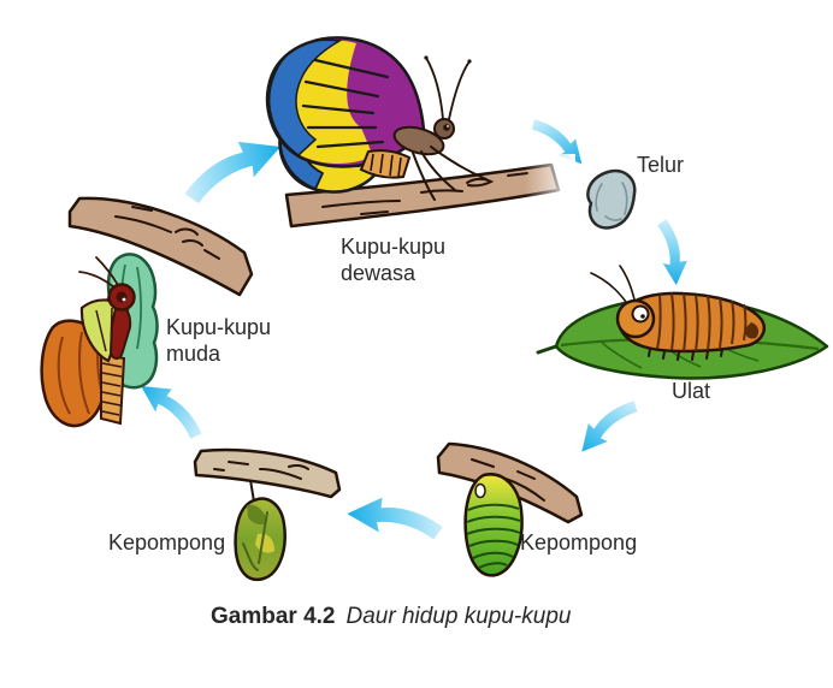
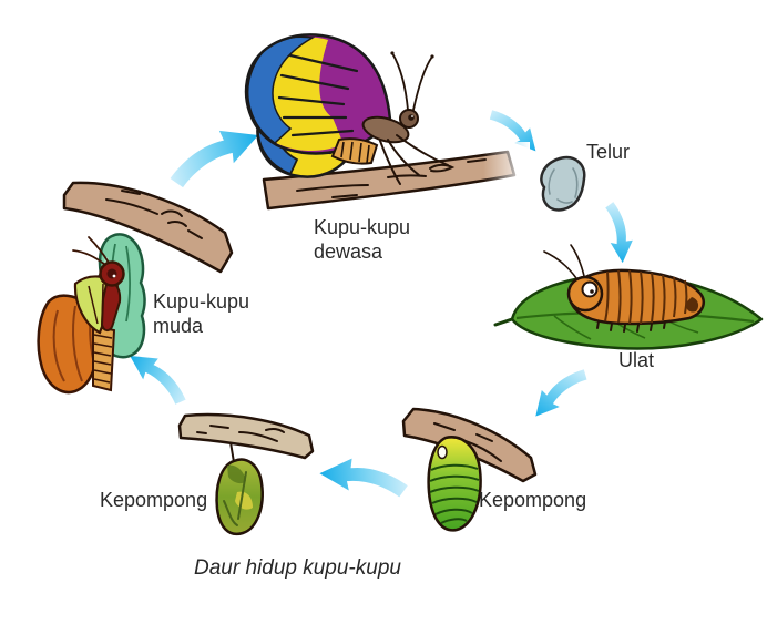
  Kupu-kupu
  dewasa
  Telur
  Ulat
  Kepompong
  Kepompong
  Kupu-kupu
  muda
- Gambar 4.2
  Daur hidup kupu-kupu
